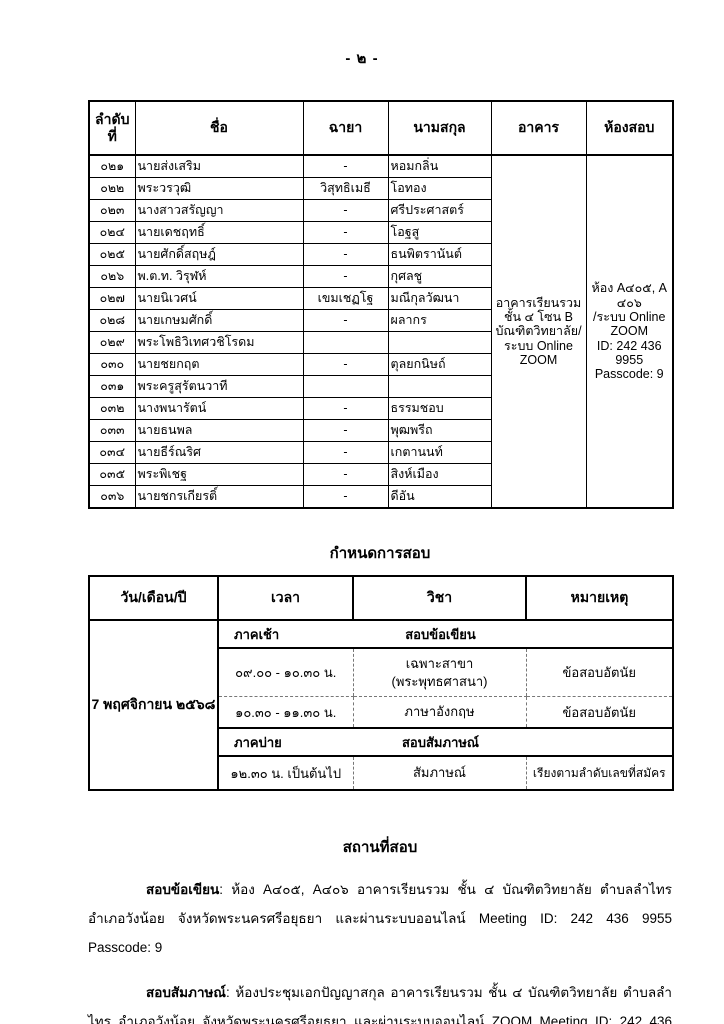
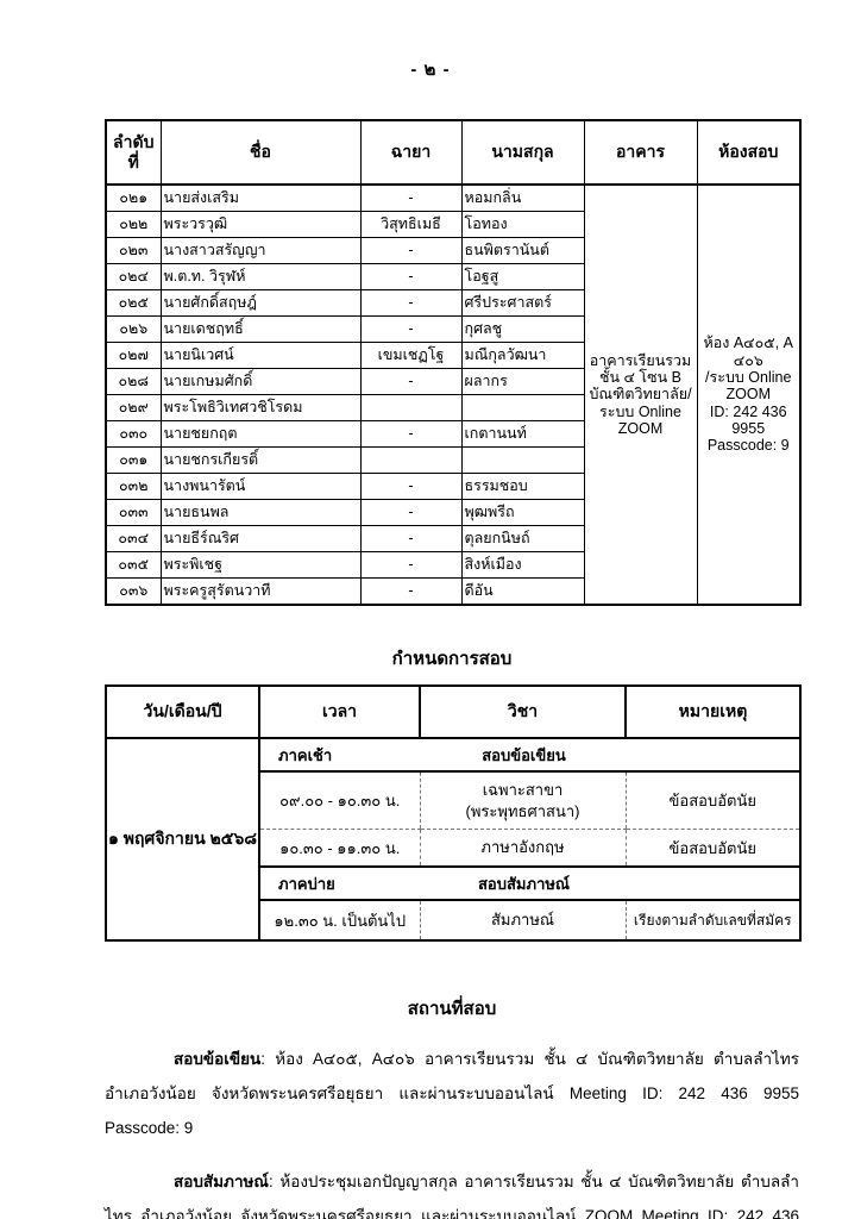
  - ๒ -
  ลำดับ ที่	ชื่อ	ฉายา	นามสกุล	อาคาร	ห้องสอบ
  ๐๒๑	นายส่งเสริม	-	หอมกลิ่น	อาคารเรียนรวม ชั้น ๔ โซน B บัณฑิตวิทยาลัย/ ระบบ Online ZOOM	ห้อง A๔๐๕, A ๔๐๖ /ระบบ Online ZOOM ID: 242 436 9955 Passcode: 9
  ๐๒๒	พระวรวุฒิ	วิสุทธิเมธี	โอทอง
- ๐๒๓	นางสาวสรัญญา	-	ศรีประศาสตร์
+ ๐๒๓	นางสาวสรัญญา	-	ธนพิตรานันต์
- ๐๒๔	นายเดชฤทธิ์	-	โอฐสู
+ ๐๒๔	พ.ต.ท. วิรุฬห์	-	โอฐสู
- ๐๒๕	นายศักดิ์สฤษฎ์	-	ธนพิตรานันต์
+ ๐๒๕	นายศักดิ์สฤษฎ์	-	ศรีประศาสตร์
- ๐๒๖	พ.ต.ท. วิรุฬห์	-	กุศลชู
+ ๐๒๖	นายเดชฤทธิ์	-	กุศลชู
  ๐๒๗	นายนิเวศน์	เขมเชฏโฐ	มณีกุลวัฒนา
  ๐๒๘	นายเกษมศักดิ์	-	ผลากร
  ๐๒๙	พระโพธิวิเทศวชิโรดม
- ๐๓๐	นายชยกฤต	-	ตุลยกนิษถ์
+ ๐๓๐	นายชยกฤต	-	เกตานนท์
- ๐๓๑	พระครูสุรัตนวาที
+ ๐๓๑	นายชกรเกียรติ์
  ๐๓๒	นางพนารัตน์	-	ธรรมชอบ
  ๐๓๓	นายธนพล	-	พุฒพรีถ
- ๐๓๔	นายธีร์ณริศ	-	เกตานนท์
+ ๐๓๔	นายธีร์ณริศ	-	ตุลยกนิษถ์
  ๐๓๕	พระพิเชฐ	-	สิงห์เมือง
- ๐๓๖	นายชกรเกียรติ์	-	ดีอัน
+ ๐๓๖	พระครูสุรัตนวาที	-	ดีอัน
  กำหนดการสอบ
  วัน/เดือน/ปี	เวลา	วิชา	หมายเหตุ
- 7 พฤศจิกายน ๒๕๖๘	ภาคเช้า สอบข้อเขียน
+ ๑ พฤศจิกายน ๒๕๖๘	ภาคเช้า สอบข้อเขียน
  ๐๙.๐๐ - ๑๐.๓๐ น.	เฉพาะสาขา (พระพุทธศาสนา)	ข้อสอบอัตนัย
  ๑๐.๓๐ - ๑๑.๓๐ น.	ภาษาอังกฤษ	ข้อสอบอัตนัย
  ภาคบ่าย สอบสัมภาษณ์
  ๑๒.๓๐ น. เป็นต้นไป	สัมภาษณ์	เรียงตามลำดับเลขที่สมัคร
  สถานที่สอบ
  สอบข้อเขียน: ห้อง A๔๐๕, A๔๐๖ อาคารเรียนรวม ชั้น ๔ บัณฑิตวิทยาลัย ตำบลลำไทร อำเภอวังน้อย จังหวัดพระนครศรีอยุธยา และผ่านระบบออนไลน์ Meeting ID: 242 436 9955 Passcode: 9
  สอบสัมภาษณ์: ห้องประชุมเอกปัญญาสกุล อาคารเรียนรวม ชั้น ๔ บัณฑิตวิทยาลัย ตำบลลำไทร อำเภอวังน้อย จังหวัดพระนครศรีอยุธยา และผ่านระบบออนไลน์ ZOOM Meeting ID: 242 436
